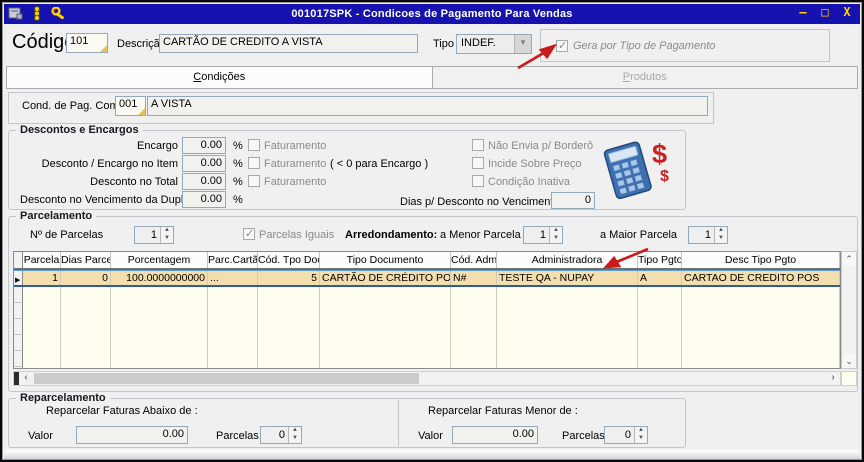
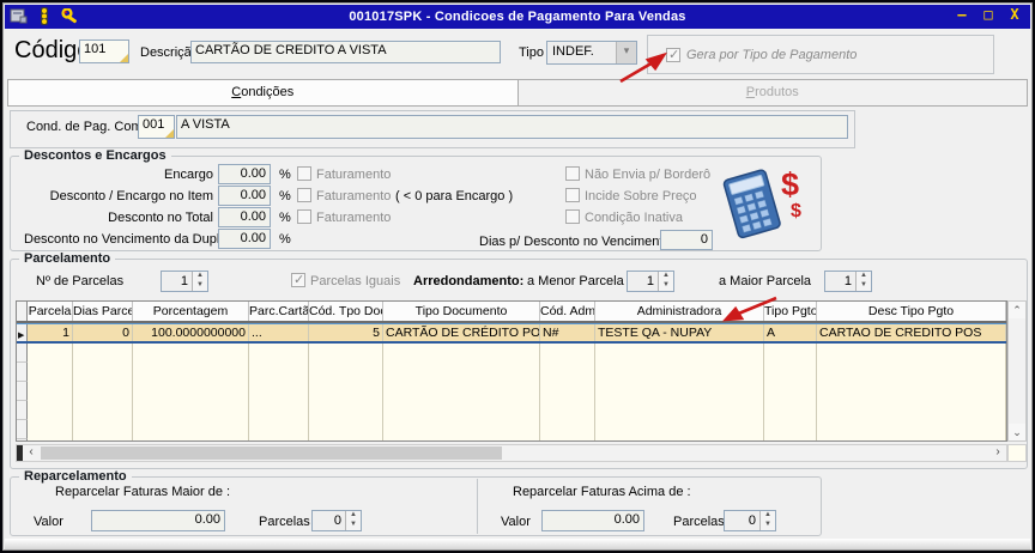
  001017SPK - Condicoes de Pagamento Para Vendas
  —
  □
  X
  Códig
  101
  Descriçã
  CARTÃO DE CREDITO A VISTA
  Tipo
  INDEF.
  Gera por Tipo de Pagamento
  Condições
  Produtos
  Cond. de Pag. Co
  001
  A VISTA
  Descontos e Encargos
  Encargo
  0.00
  %
  Faturamento
  Desconto / Encargo no Item
  0.00
  %
  Faturamento
  ( < 0 para Encargo )
  Desconto no Total
  0.00
  %
  Faturamento
  Desconto no Vencimento da Dup
  0.00
  %
  Não Envia p/ Borderô
  Incide Sobre Preço
  Condição Inativa
  Dias p/ Desconto no Vencime
  0
  $
  $
  Parcelamento
  Nº de Parcelas
  1
  Parcelas Iguais
  Arredondamento:
  a Menor Parcela
  1
  a Maior Parcela
  1
  Parcela
  Dias Parce
  Porcentagem
  Parc.Cartã
  Cód. Tpo Doc
  Tipo Documento
  Cód. Adm
  Administradora
  Tipo Pgto
  Desc Tipo Pgto
  1
  0
  100.0000000000
  ...
  5
  CARTÃO DE CRÉDITO PO
  N#
  TESTE QA - NUPAY
  A
  CARTAO DE CREDITO POS
  ⌃
  ⌄
  ‹
  ›
  Reparcelamento
- Reparcelar Faturas Abaixo de :
+ Reparcelar Faturas Maior de :
  Valor
  0.00
  Parcelas
  0
- Reparcelar Faturas Menor de :
+ Reparcelar Faturas Acima de :
  Valor
  0.00
  Parcelas
  0
